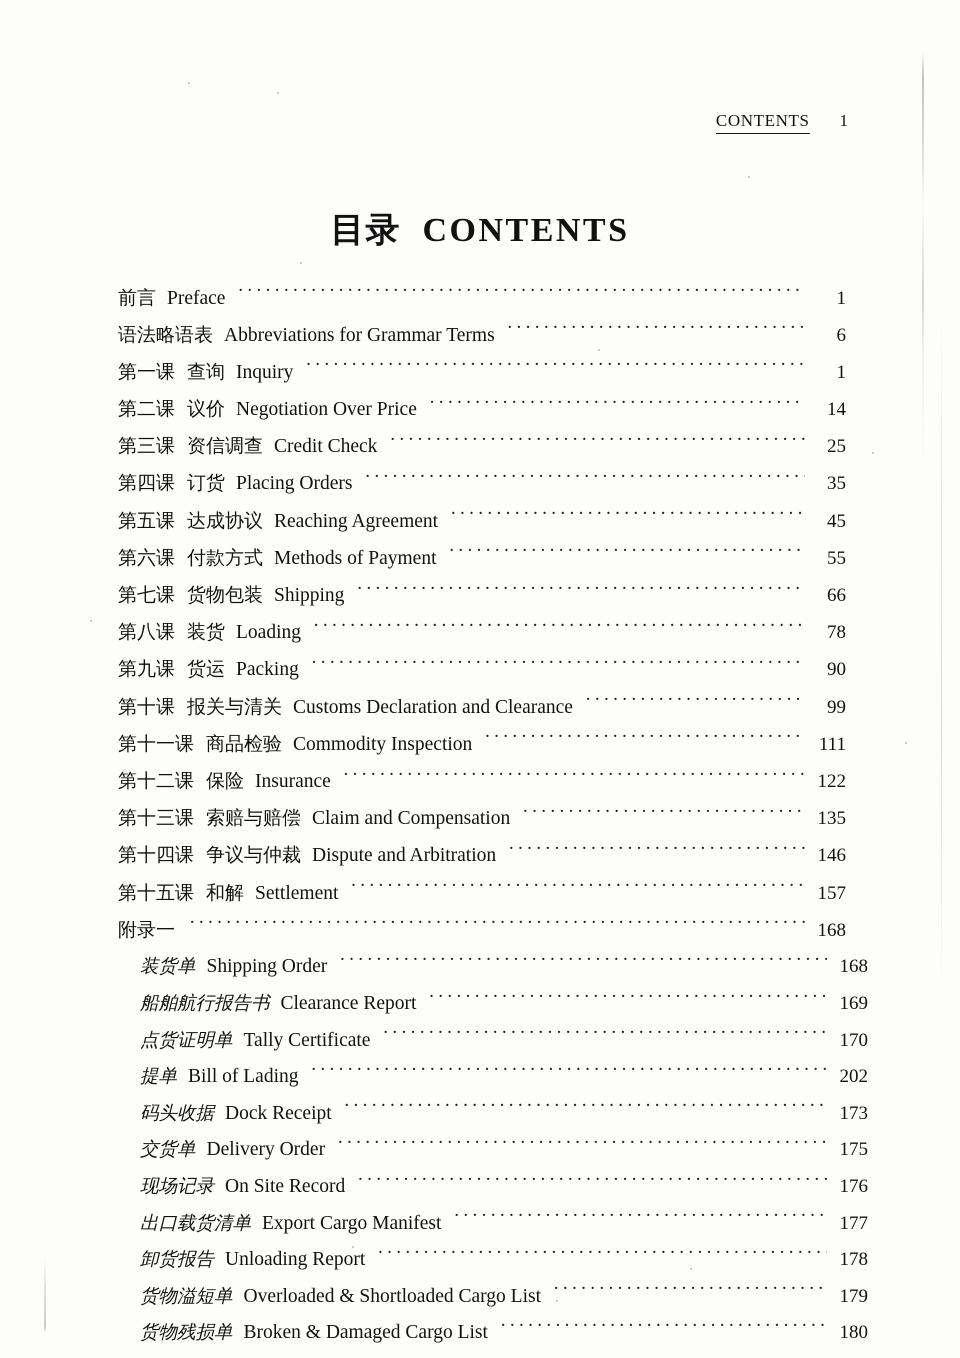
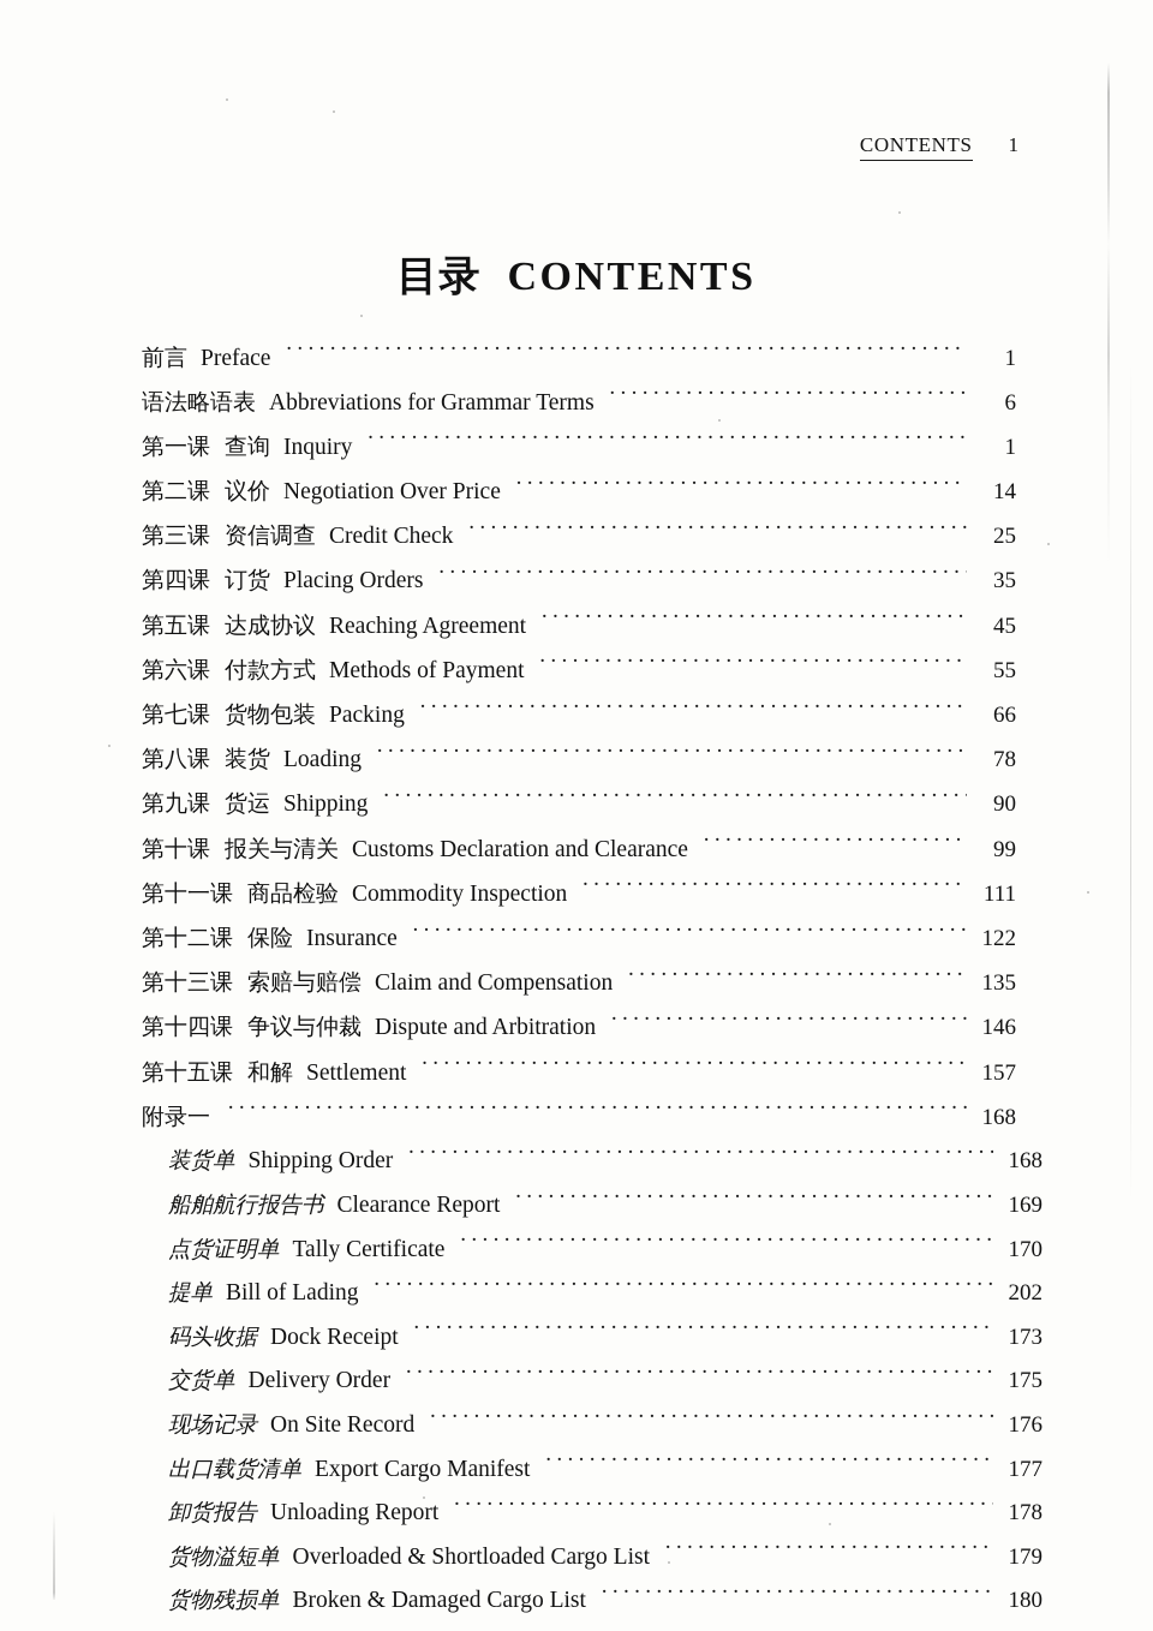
  CONTENTS
  1
  目录 CONTENTS
  前言
  Preface
  1
  语法略语表
  Abbreviations for Grammar Terms
  6
  第一课
  查询
  Inquiry
  1
  第二课
  议价
  Negotiation Over Price
  14
  第三课
  资信调查
  Credit Check
  25
  第四课
  订货
  Placing Orders
  35
  第五课
  达成协议
  Reaching Agreement
  45
  第六课
  付款方式
  Methods of Payment
  55
  第七课
  货物包装
- Shipping
+ Packing
  66
  第八课
  装货
  Loading
  78
  第九课
  货运
- Packing
+ Shipping
  90
  第十课
  报关与清关
  Customs Declaration and Clearance
  99
  第十一课
  商品检验
  Commodity Inspection
  111
  第十二课
  保险
  Insurance
  122
  第十三课
  索赔与赔偿
  Claim and Compensation
  135
  第十四课
  争议与仲裁
  Dispute and Arbitration
  146
  第十五课
  和解
  Settlement
  157
  附录一
  168
  装货单
  Shipping Order
  168
  船舶航行报告书
  Clearance Report
  169
  点货证明单
  Tally Certificate
  170
  提单
  Bill of Lading
  202
  码头收据
  Dock Receipt
  173
  交货单
  Delivery Order
  175
  现场记录
  On Site Record
  176
  出口载货清单
  Export Cargo Manifest
  177
  卸货报告
  Unloading Report
  178
  货物溢短单
  Overloaded & Shortloaded Cargo List
  179
  货物残损单
  Broken & Damaged Cargo List
  180
